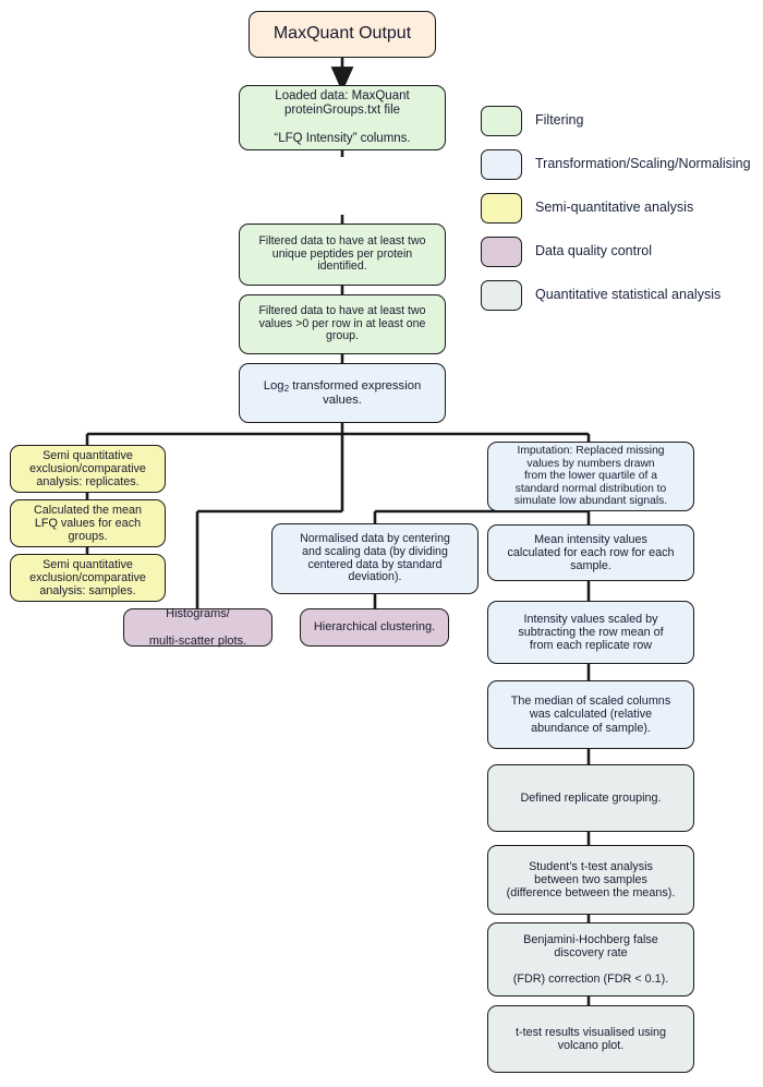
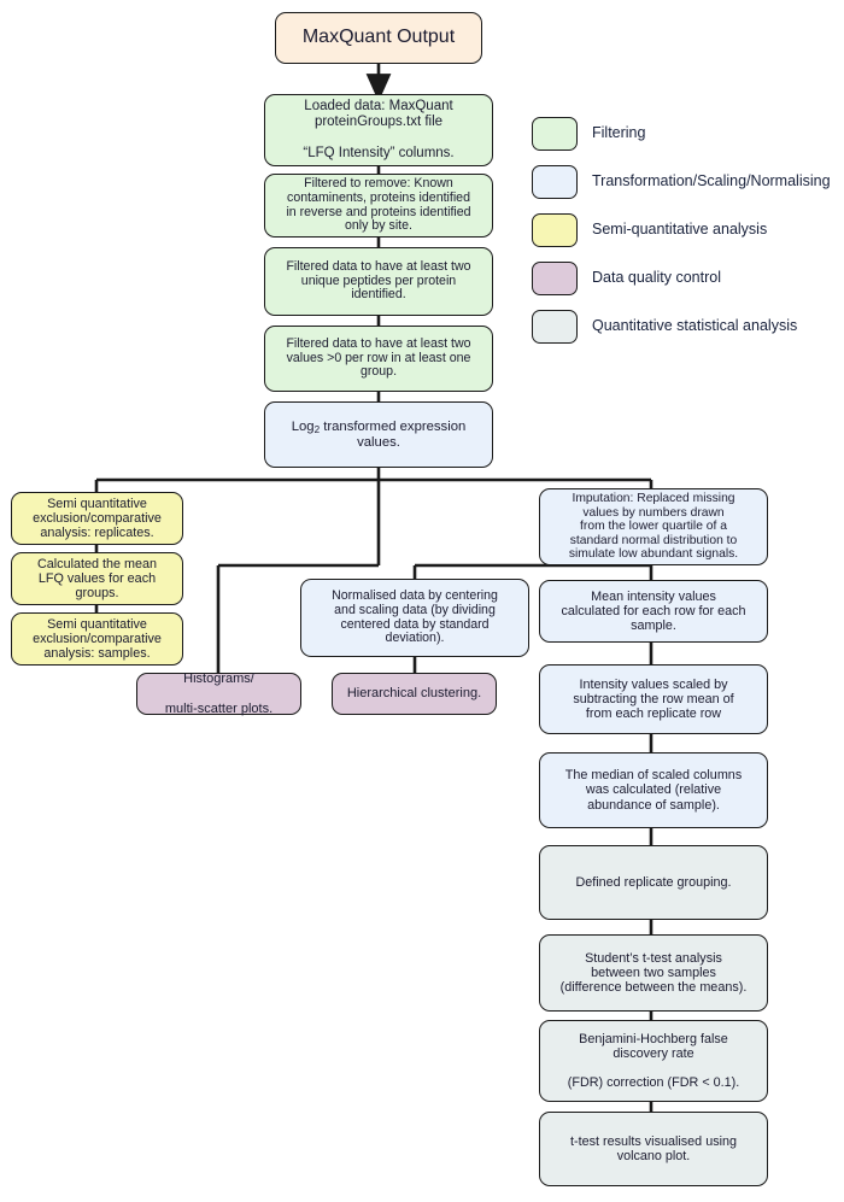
  MaxQuant Output
  Loaded data: MaxQuant
  proteinGroups.txt file
  “LFQ Intensity” columns.
+ Filtered to remove: Known
+ contaminents, proteins identified
+ in reverse and proteins identified
+ only by site.
  Filtered data to have at least two
  unique peptides per protein
  identified.
  Filtered data to have at least two
  values >0 per row in at least one
  group.
  Log2 transformed expression
  values.
  Semi quantitative
  exclusion/comparative
  analysis: replicates.
  Calculated the mean
  LFQ values for each
  groups.
  Semi quantitative
  exclusion/comparative
  analysis: samples.
  Histograms/
  multi-scatter plots.
  Hierarchical clustering.
  Normalised data by centering
  and scaling data (by dividing
  centered data by standard
  deviation).
  Imputation: Replaced missing
  values by numbers drawn
  from the lower quartile of a
  standard normal distribution to
  simulate low abundant signals.
  Mean intensity values
  calculated for each row for each
  sample.
  Intensity values scaled by
  subtracting the row mean of
  from each replicate row
  The median of scaled columns
  was calculated (relative
  abundance of sample).
  Defined replicate grouping.
  Student’s t-test analysis
  between two samples
  (difference between the means).
  Benjamini-Hochberg false
  discovery rate
  (FDR) correction (FDR < 0.1).
  t-test results visualised using
  volcano plot.
  Filtering
  Transformation/Scaling/Normalising
  Semi-quantitative analysis
  Data quality control
  Quantitative statistical analysis
